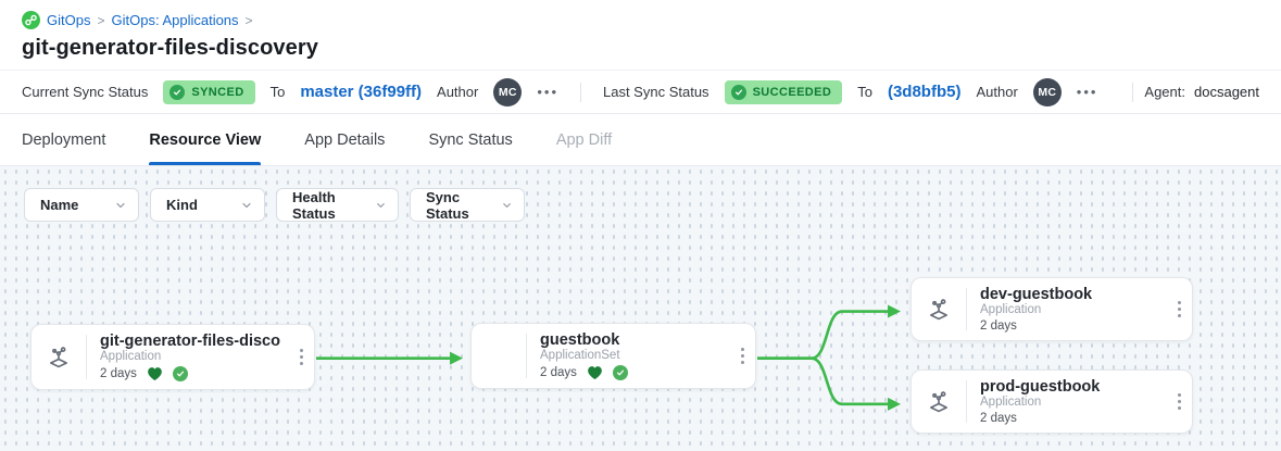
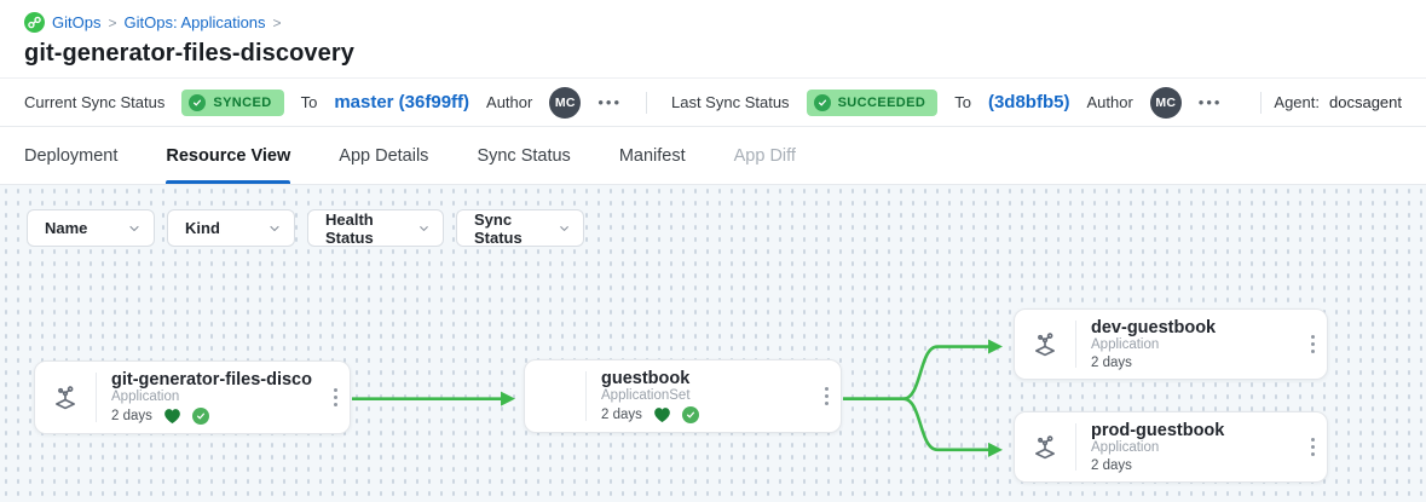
  GitOps
  >
  GitOps: Applications
  >
  git-generator-files-discovery
  Current Sync Status
  SYNCED
  To
  master (36f99ff)
  Author
  MC
  •••
  Last Sync Status
  SUCCEEDED
  To
  (3d8bfb5)
  Author
  MC
  •••
  Agent:
  docsagent
  Deployment
  Resource View
  App Details
  Sync Status
+ Manifest
  App Diff
  Name
  Kind
  Health Status
  Sync Status
  git-generator-files-disco
  Application
  2 days
  guestbook
  ApplicationSet
  2 days
  dev-guestbook
  Application
  2 days
  prod-guestbook
  Application
  2 days
